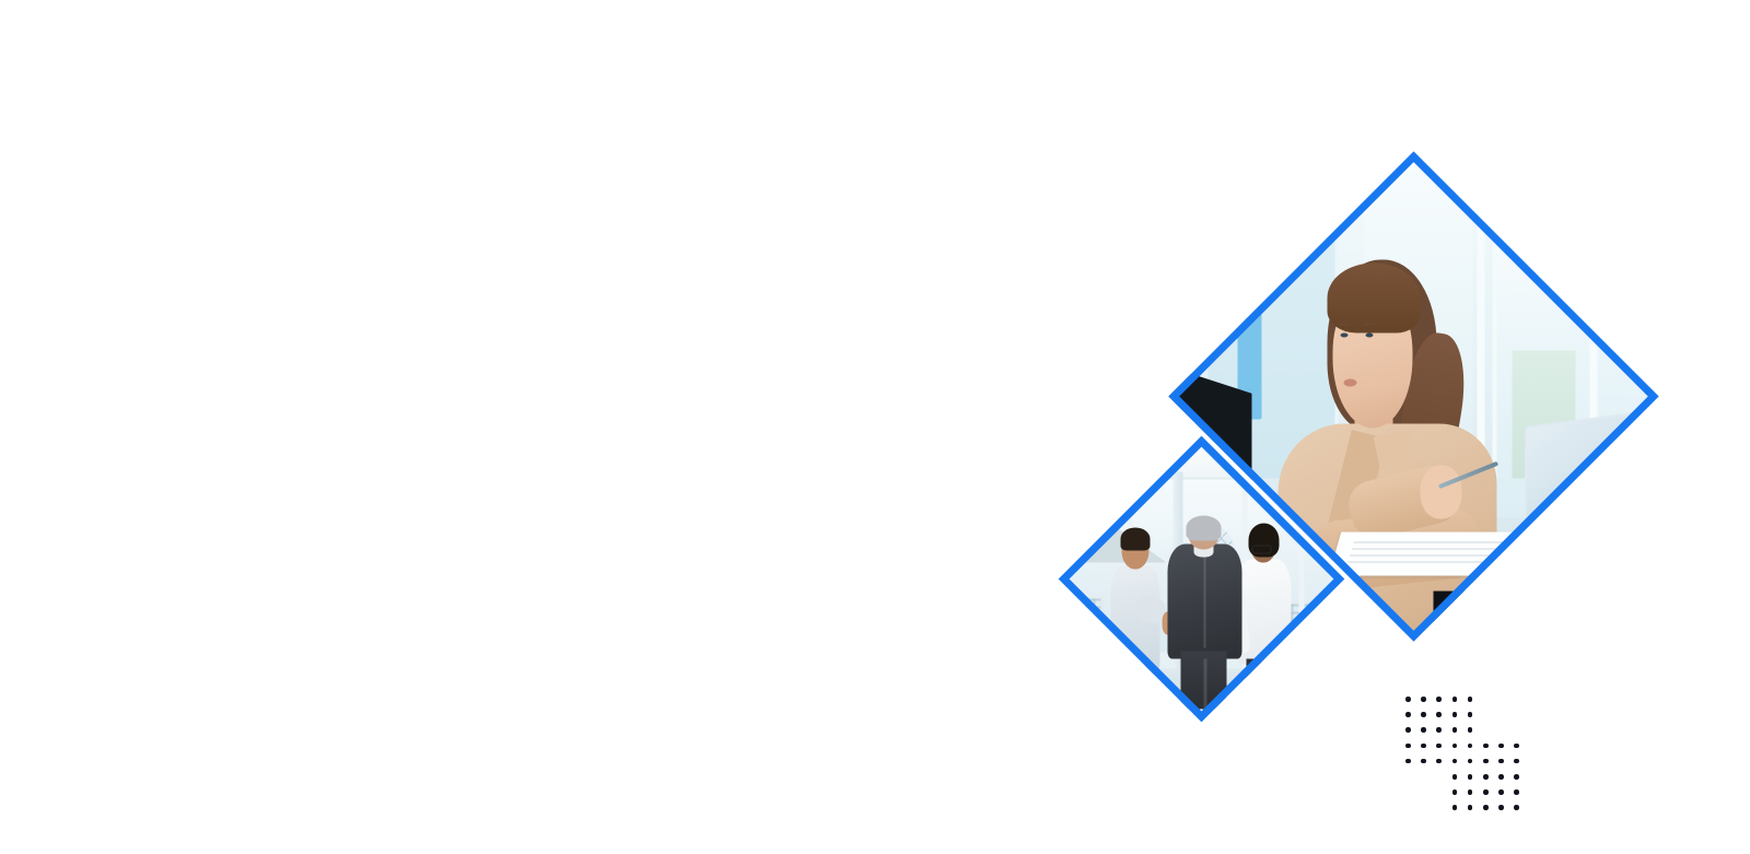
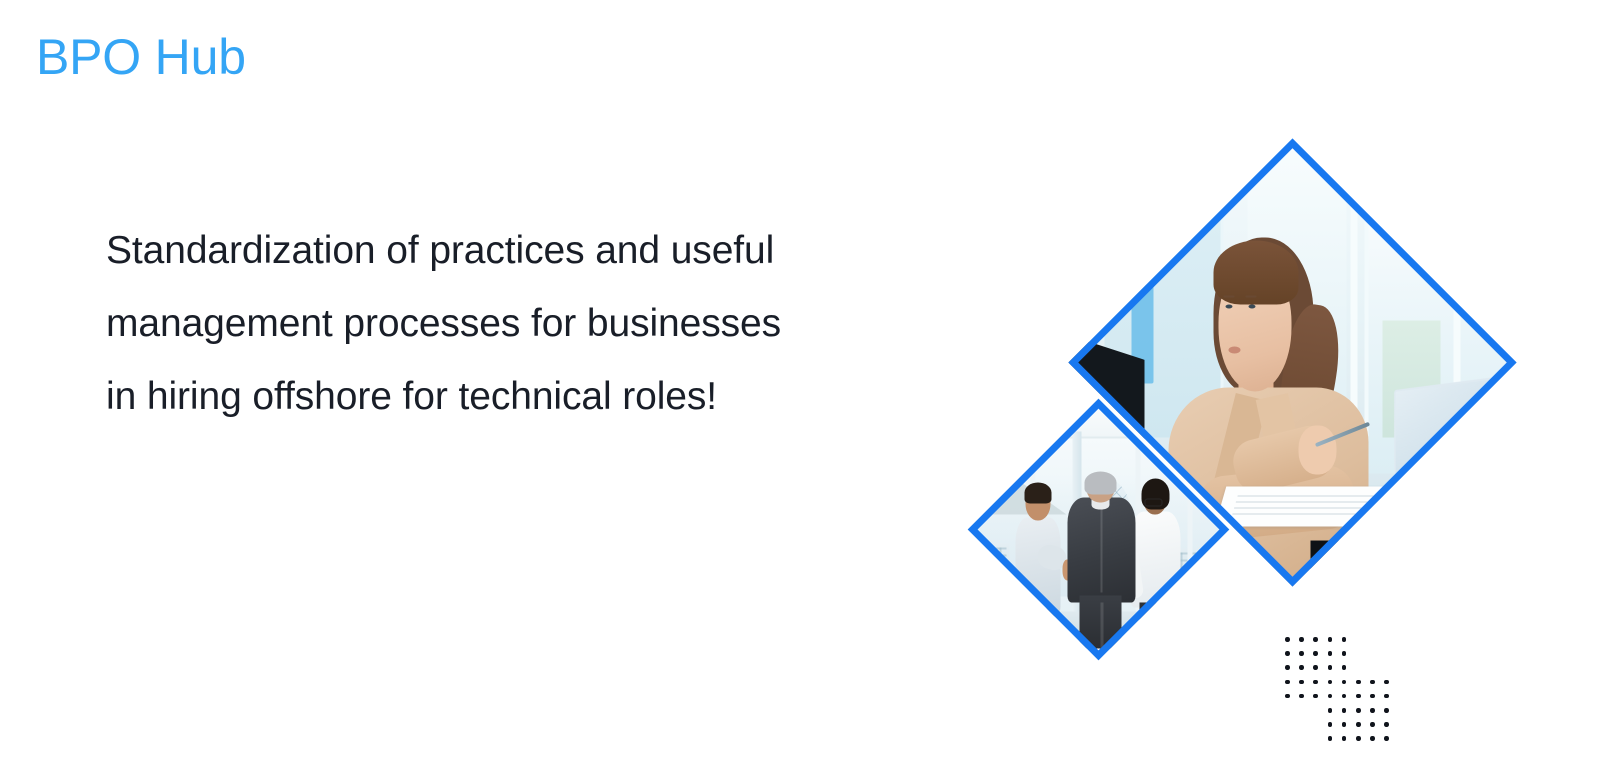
+ BPO Hub
+ Standardization of practices and useful
+ management processes for businesses
+ in hiring offshore for technical roles!
